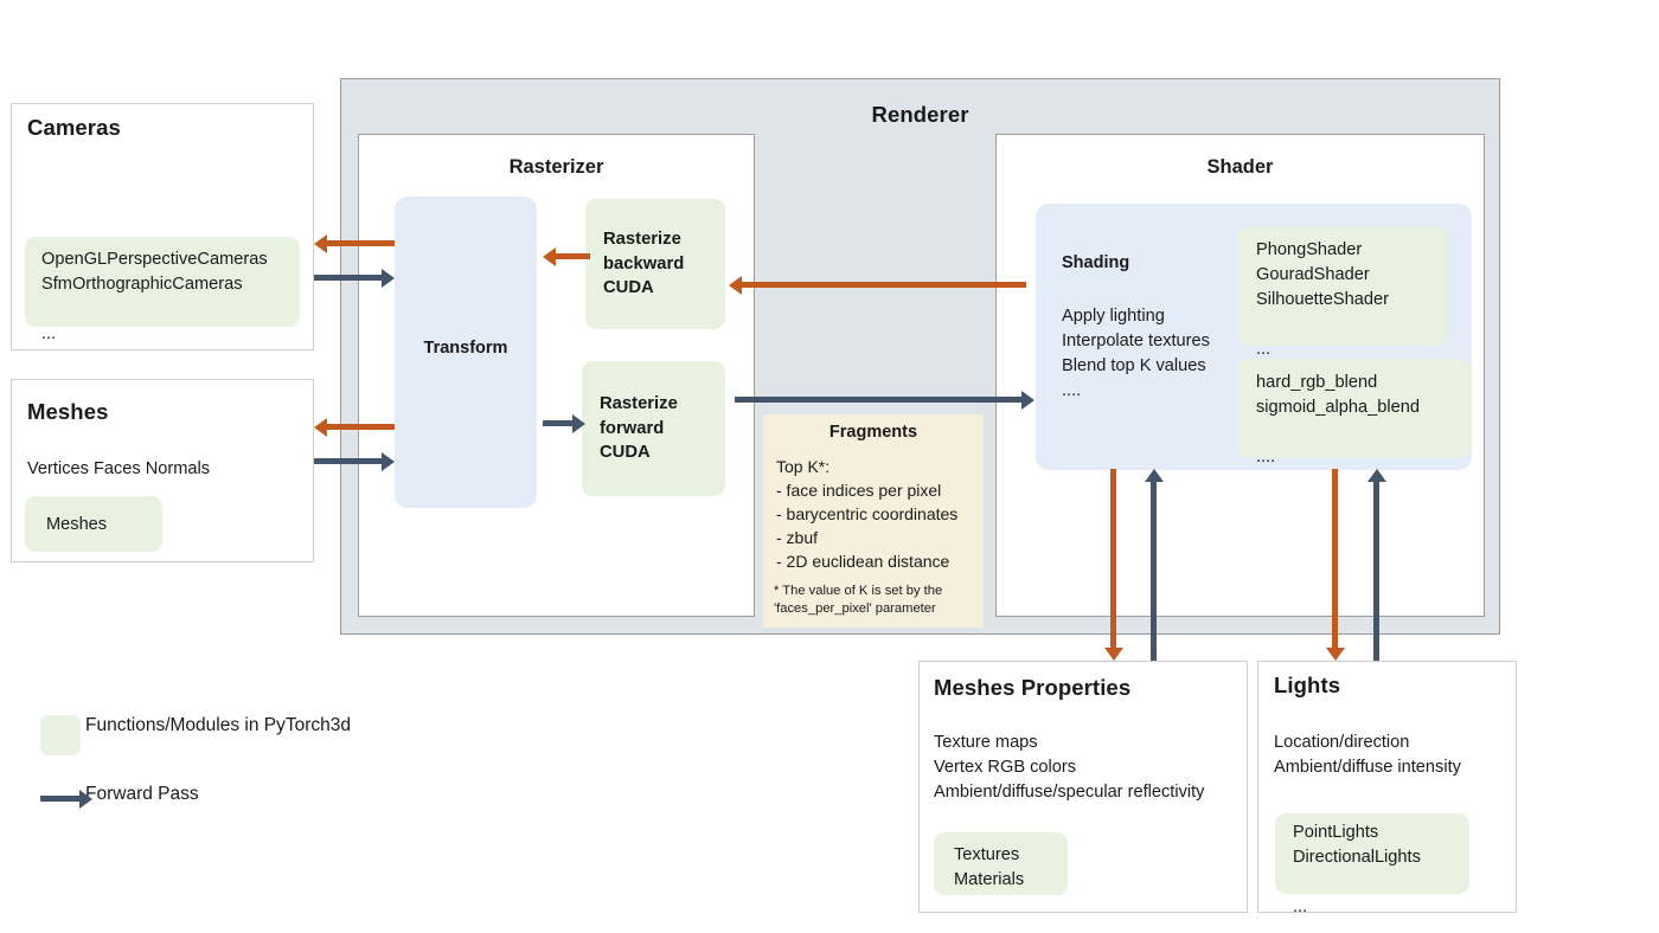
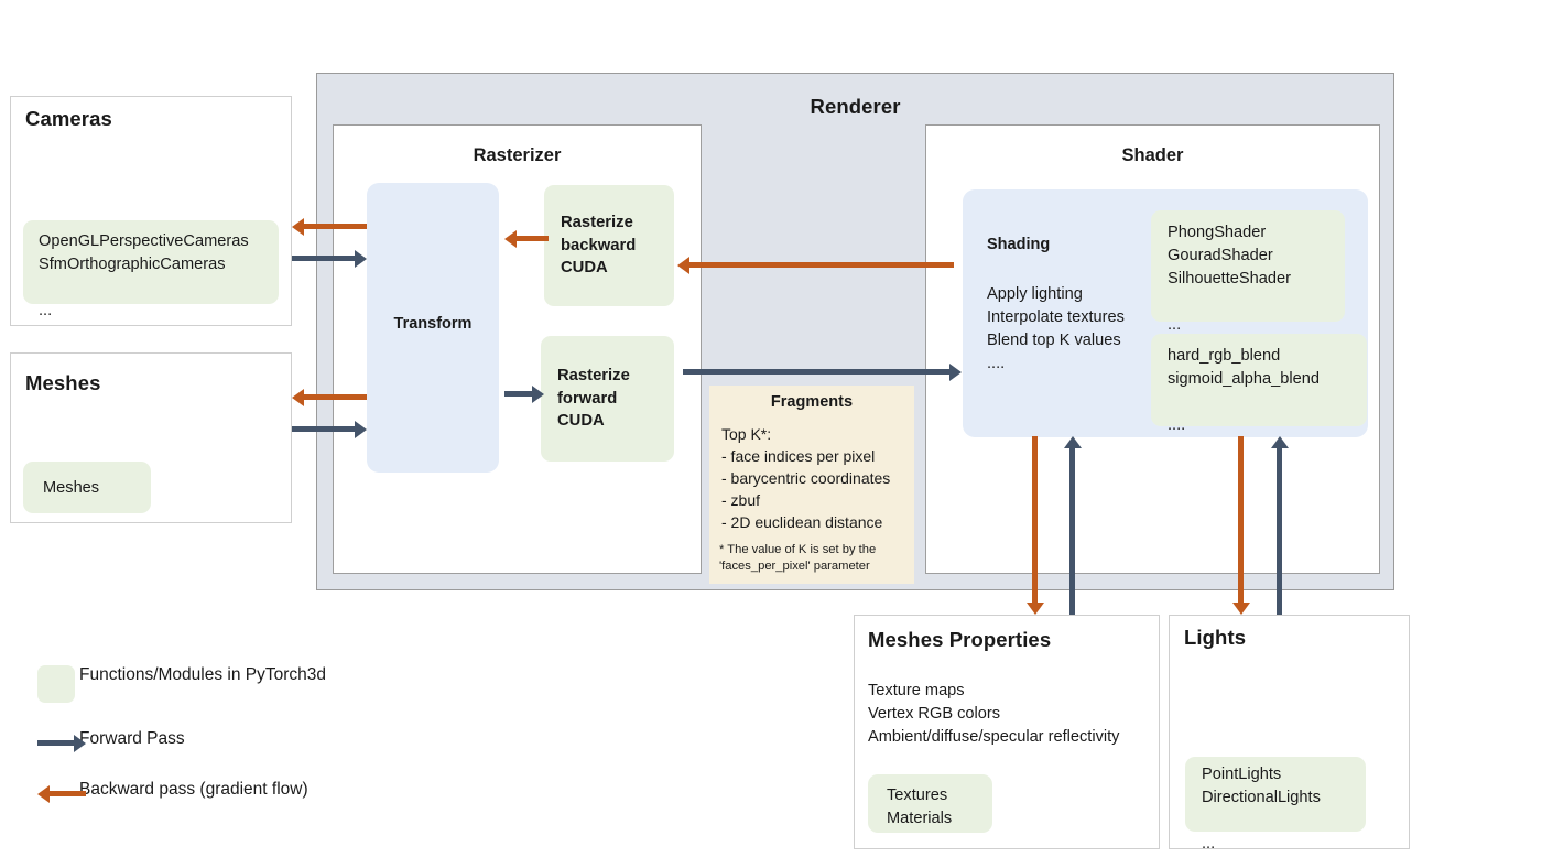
  Renderer
  Rasterizer
  Transform
  Rasterize
  backward
  CUDA
  Rasterize
  forward
  CUDA
  Fragments
  Top K*:
  - face indices per pixel
  - barycentric coordinates
  - zbuf
  - 2D euclidean distance
  * The value of K is set by the
  'faces_per_pixel' parameter
  Shader
  Shading
  Apply lighting
  Interpolate textures
  Blend top K values
  ....
  PhongShader
  GouradShader
  SilhouetteShader
  ...
  hard_rgb_blend
  sigmoid_alpha_blend
  ....
  Cameras
  OpenGLPerspectiveCameras
  SfmOrthographicCameras
  ...
  Meshes
- Vertices Faces Normals
  Meshes
  Meshes Properties
  Texture maps
  Vertex RGB colors
  Ambient/diffuse/specular reflectivity
  Textures
  Materials
  Lights
- Location/direction
- Ambient/diffuse intensity
  PointLights
  DirectionalLights
  ...
  Functions/Modules in PyTorch3d
  Forward Pass
+ Backward pass (gradient flow)
